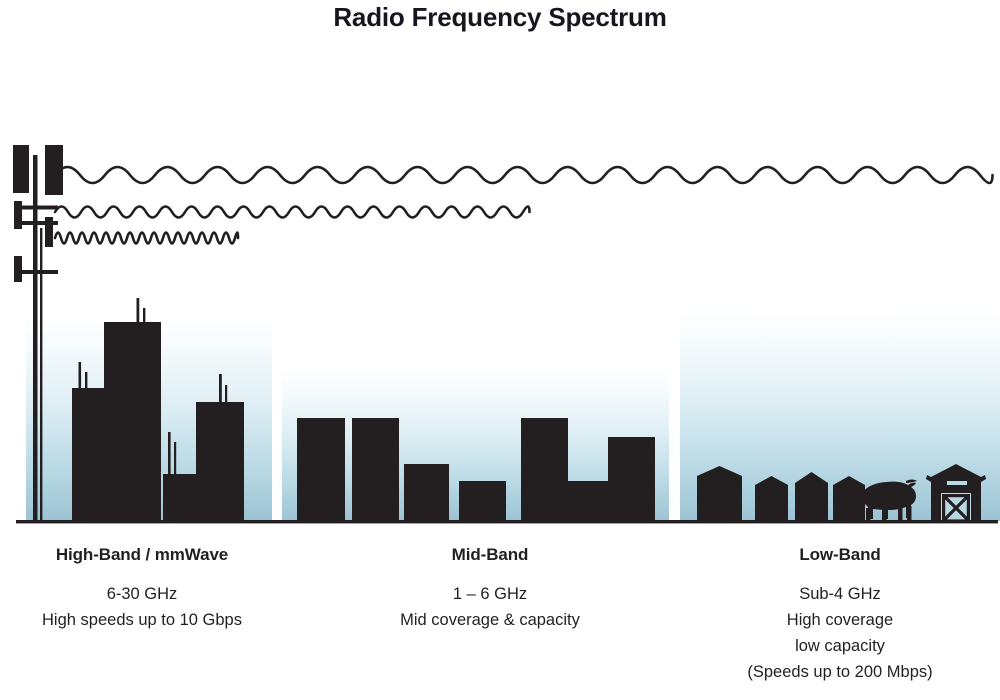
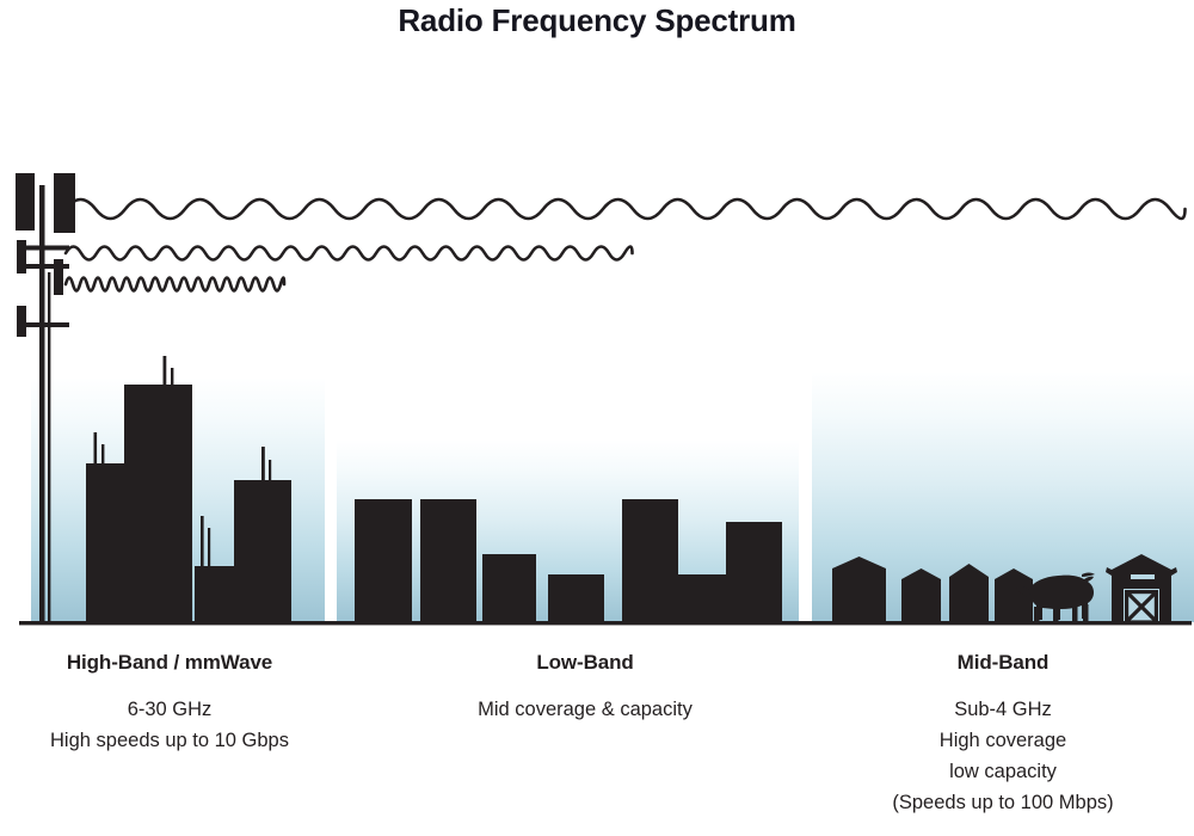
  Radio Frequency Spectrum
  High-Band / mmWave
  6-30 GHz
  High speeds up to 10 Gbps
- Mid-Band
+ Low-Band
- 1 – 6 GHz
  Mid coverage & capacity
- Low-Band
+ Mid-Band
  Sub-4 GHz
  High coverage
  low capacity
- (Speeds up to 200 Mbps)
+ (Speeds up to 100 Mbps)
